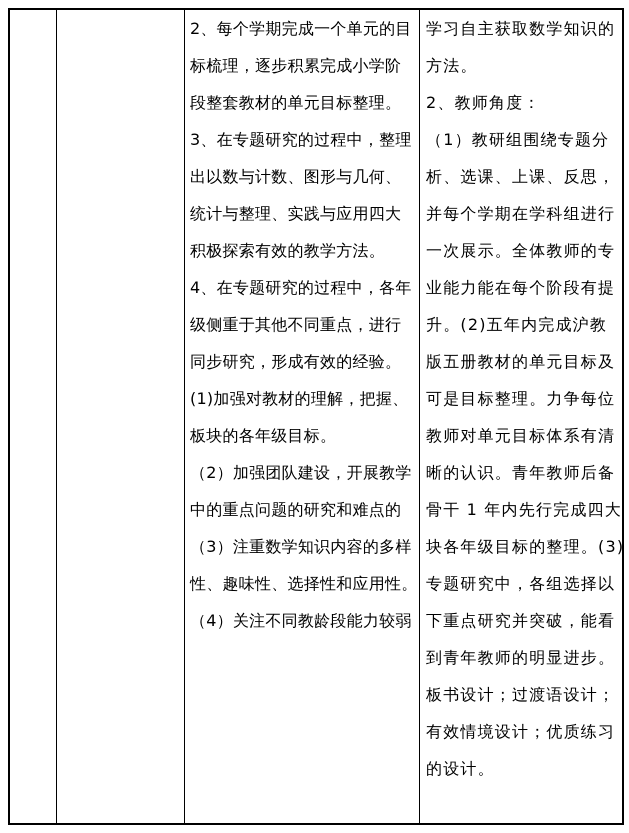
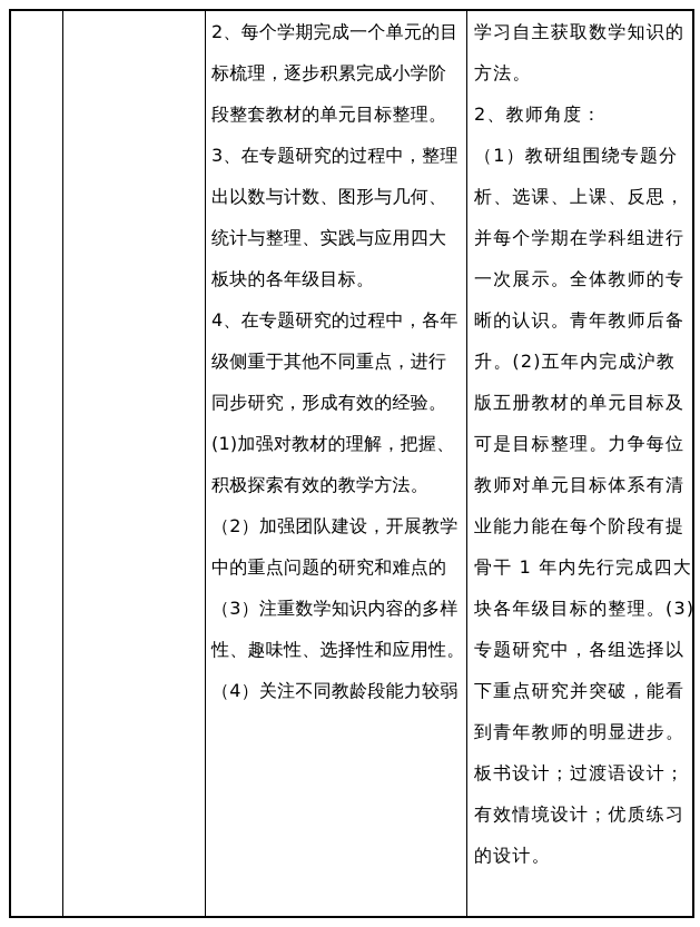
  2、每个学期完成一个单元的目
  标梳理，逐步积累完成小学阶
  段整套教材的单元目标整理。
  3、在专题研究的过程中，整理
  出以数与计数、图形与几何、
  统计与整理、实践与应用四大
- 积极探索有效的教学方法。
+ 板块的各年级目标。
  4、在专题研究的过程中，各年
  级侧重于其他不同重点，进行
  同步研究，形成有效的经验。
  (1)加强对教材的理解，把握、
- 板块的各年级目标。
+ 积极探索有效的教学方法。
  （2）加强团队建设，开展教学
  中的重点问题的研究和难点的
  （3）注重数学知识内容的多样
  性、趣味性、选择性和应用性。
  （4）关注不同教龄段能力较弱
  学习自主获取数学知识的
  方法。
  2、教师角度：
  （1）教研组围绕专题分
  析、选课、上课、反思，
  并每个学期在学科组进行
  一次展示。全体教师的专
- 业能力能在每个阶段有提
+ 晰的认识。青年教师后备
  升。(2)五年内完成沪教
  版五册教材的单元目标及
  可是目标整理。力争每位
  教师对单元目标体系有清
- 晰的认识。青年教师后备
+ 业能力能在每个阶段有提
  骨干 1 年内先行完成四大
  块各年级目标的整理。(3)
  专题研究中，各组选择以
  下重点研究并突破，能看
  到青年教师的明显进步。
  板书设计；过渡语设计；
  有效情境设计；优质练习
  的设计。
